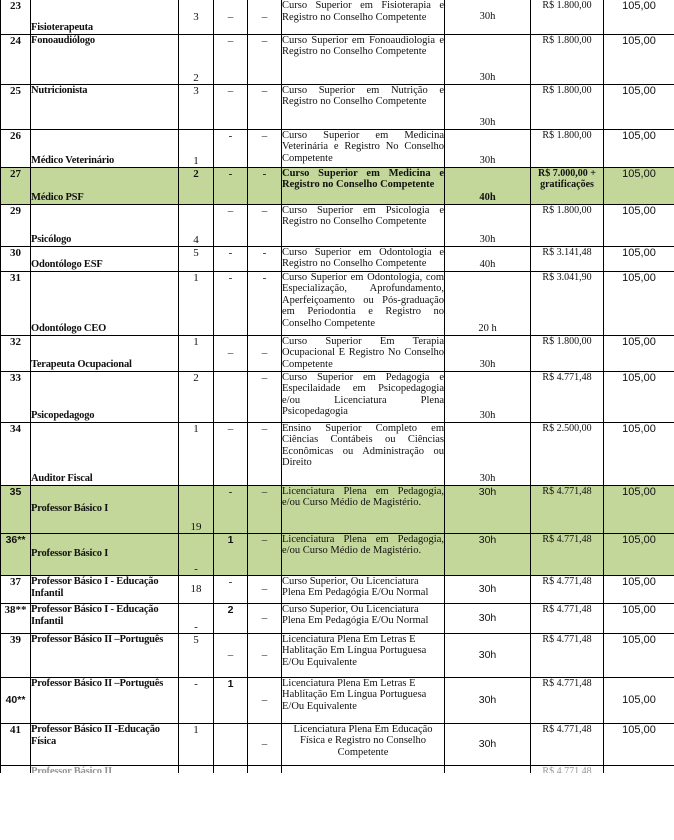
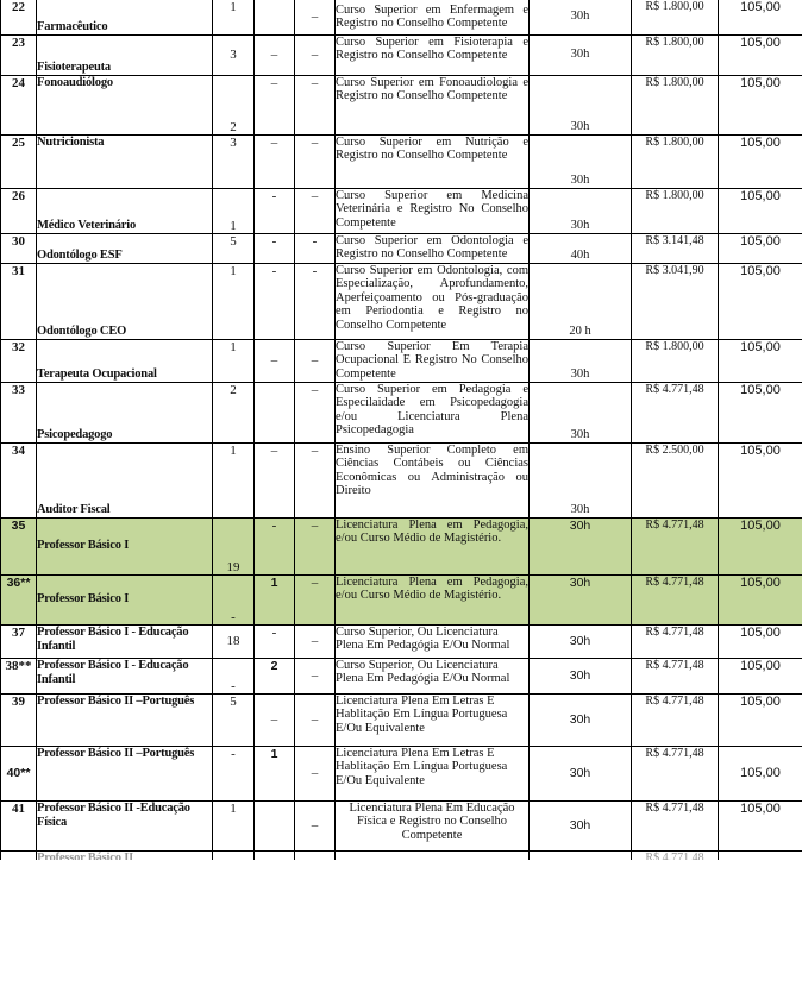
+ 22	Farmacêutico	1		–	Curso Superior em Enfermagem e Registro no Conselho Competente	30h	R$ 1.800,00	105,00
  23	Fisioterapeuta	3	–	–	Curso Superior em Fisioterapia e Registro no Conselho Competente	30h	R$ 1.800,00	105,00
  24	Fonoaudiólogo	2	–	–	Curso Superior em Fonoaudiologia e Registro no Conselho Competente	30h	R$ 1.800,00	105,00
  25	Nutricionista	3	–	–	Curso Superior em Nutrição e Registro no Conselho Competente	30h	R$ 1.800,00	105,00
  26	Médico Veterinário	1	-	–	Curso Superior em Medicina Veterinária e Registro No Conselho Competente	30h	R$ 1.800,00	105,00
- 27	Médico PSF	2	-	-	Curso Superior em Medicina e Registro no Conselho Competente	40h	R$ 7.000,00 + gratificações	105,00
- 29	Psicólogo	4	–	–	Curso Superior em Psicologia e Registro no Conselho Competente	30h	R$ 1.800,00	105,00
  30	Odontólogo ESF	5	-	-	Curso Superior em Odontologia e Registro no Conselho Competente	40h	R$ 3.141,48	105,00
  31	Odontólogo CEO	1	-	-	Curso Superior em Odontologia, com Especialização, Aprofundamento, Aperfeiçoamento ou Pós-graduação em Periodontia e Registro no Conselho Competente	20 h	R$ 3.041,90	105,00
  32	Terapeuta Ocupacional	1	–	–	Curso Superior Em Terapia Ocupacional E Registro No Conselho Competente	30h	R$ 1.800,00	105,00
  33	Psicopedagogo	2		–	Curso Superior em Pedagogia e Especilaidade em Psicopedagogia e/ou Licenciatura Plena Psicopedagogia	30h	R$ 4.771,48	105,00
  34	Auditor Fiscal	1	–	–	Ensino Superior Completo em Ciências Contábeis ou Ciências Econômicas ou Administração ou Direito	30h	R$ 2.500,00	105,00
  35	Professor Básico I	19	-	–	Licenciatura Plena em Pedagogia, e/ou Curso Médio de Magistério.	30h	R$ 4.771,48	105,00
  36**	Professor Básico I	-	1	–	Licenciatura Plena em Pedagogia, e/ou Curso Médio de Magistério.	30h	R$ 4.771,48	105,00
  37	Professor Básico I - Educação Infantil	18	-	–	Curso Superior, Ou Licenciatura Plena Em Pedagógia E/Ou Normal	30h	R$ 4.771,48	105,00
  38**	Professor Básico I - Educação Infantil	-	2	–	Curso Superior, Ou Licenciatura Plena Em Pedagógia E/Ou Normal	30h	R$ 4.771,48	105,00
  39	Professor Básico II –Português	5	–	–	Licenciatura Plena Em Letras E Hablitação Em Língua Portuguesa E/Ou Equivalente	30h	R$ 4.771,48	105,00
  40**	Professor Básico II –Português	-	1	–	Licenciatura Plena Em Letras E Hablitação Em Língua Portuguesa E/Ou Equivalente	30h	R$ 4.771,48	105,00
  41	Professor Básico II -Educação Física	1		–	Licenciatura Plena Em Educação Física e Registro no Conselho Competente	30h	R$ 4.771,48	105,00
  	Professor Básico II						R$ 4.771,48
